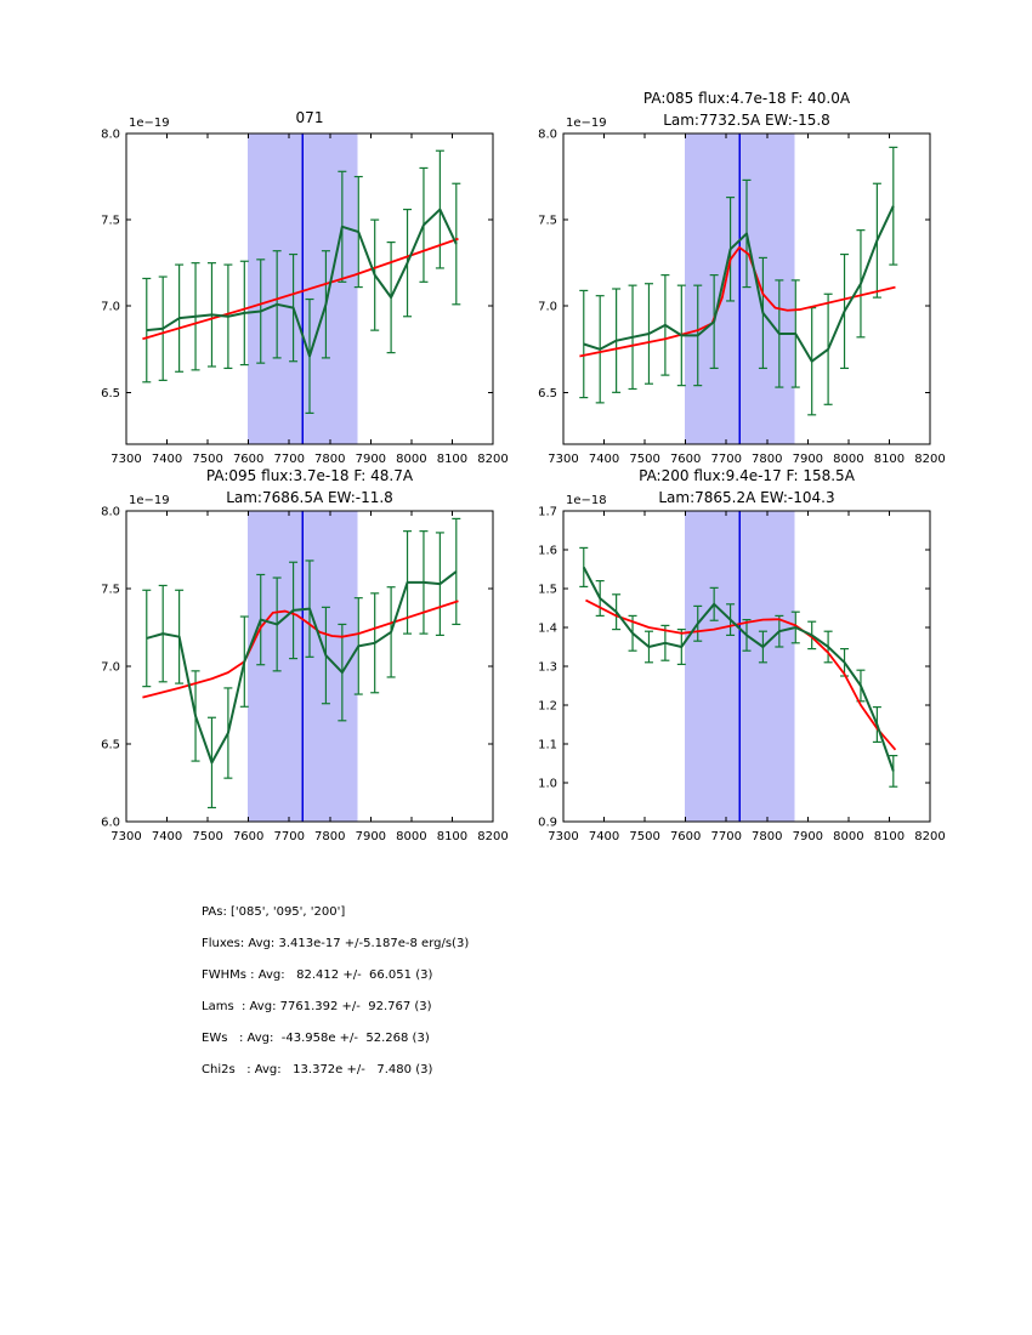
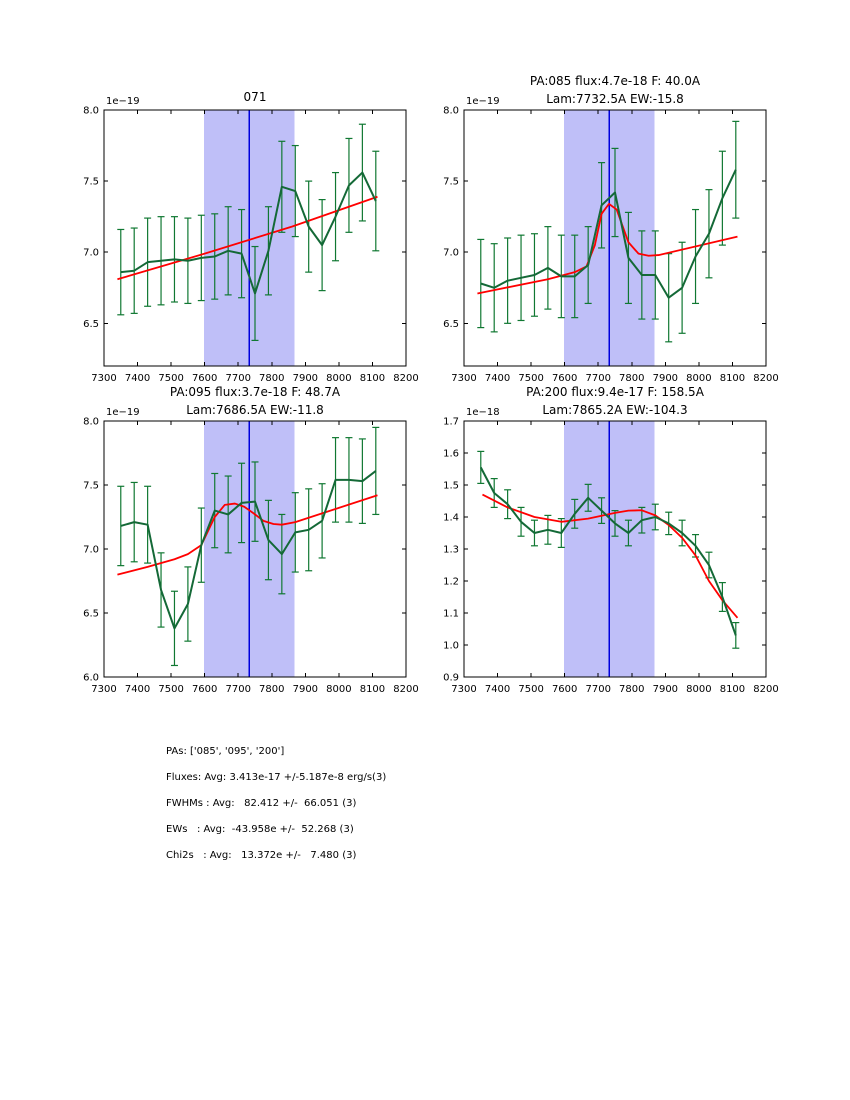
  7300
  7400
  7500
  7600
  7700
  7800
  7900
  8000
  8100
  8200
  6.5
  7.0
  7.5
  8.0
  1e−19
  071
  7300
  7400
  7500
  7600
  7700
  7800
  7900
  8000
  8100
  8200
  6.5
  7.0
  7.5
  8.0
  1e−19
  PA:085 flux:4.7e-18 F: 40.0A
  Lam:7732.5A EW:-15.8
  7300
  7400
  7500
  7600
  7700
  7800
  7900
  8000
  8100
  8200
  6.0
  6.5
  7.0
  7.5
  8.0
  1e−19
  PA:095 flux:3.7e-18 F: 48.7A
  Lam:7686.5A EW:-11.8
  7300
  7400
  7500
  7600
  7700
  7800
  7900
  8000
  8100
  8200
  0.9
  1.0
  1.1
  1.2
  1.3
  1.4
  1.5
  1.6
  1.7
  1e−18
  PA:200 flux:9.4e-17 F: 158.5A
  Lam:7865.2A EW:-104.3
  PAs: ['085', '095', '200']
  Fluxes: Avg: 3.413e-17 +/-5.187e-8 erg/s(3)
  FWHMs : Avg: 82.412 +/- 66.051 (3)
- Lams : Avg: 7761.392 +/- 92.767 (3)
  EWs : Avg: -43.958e +/- 52.268 (3)
  Chi2s : Avg: 13.372e +/- 7.480 (3)
